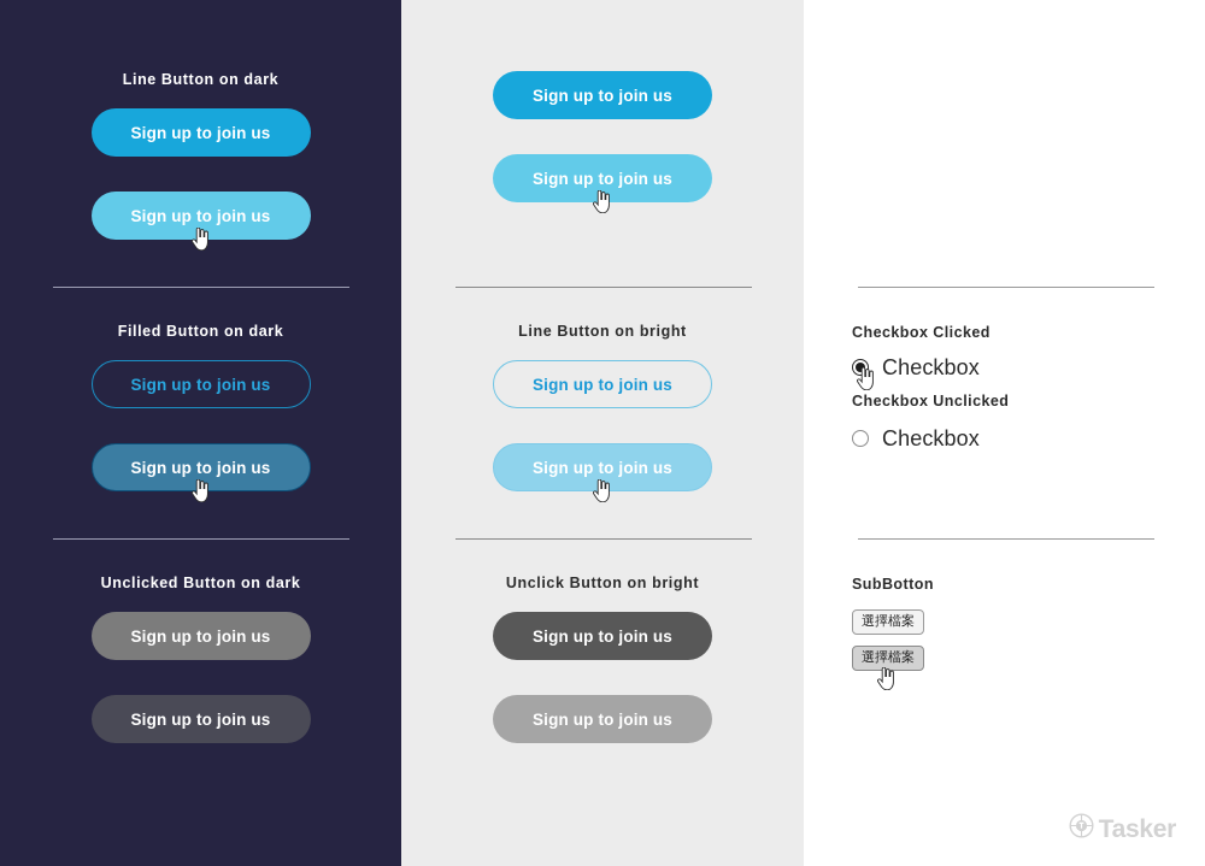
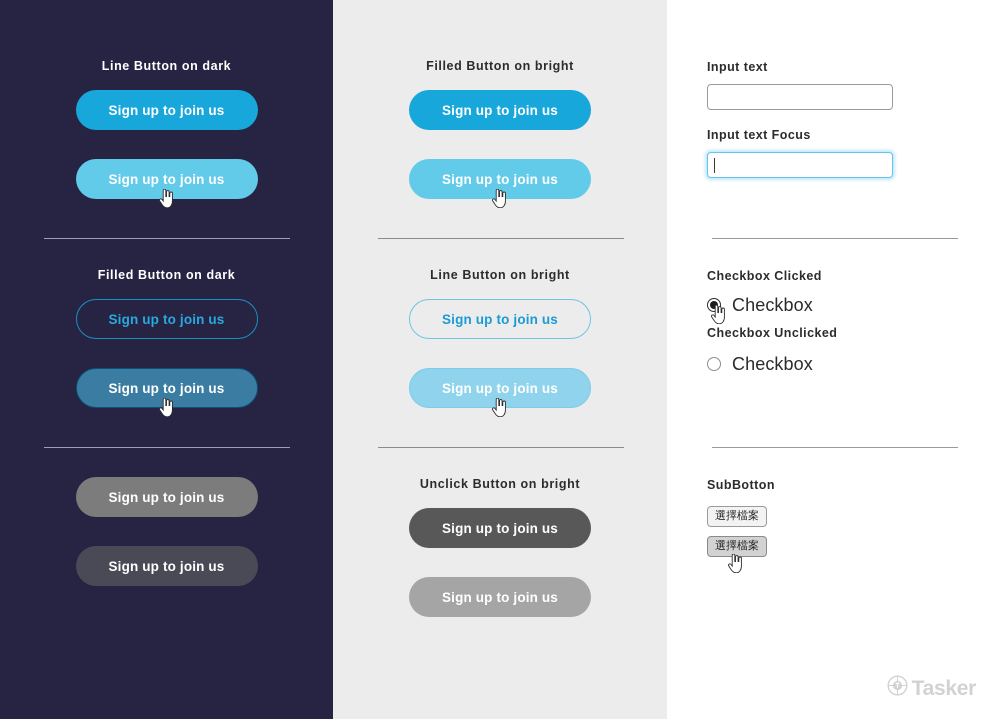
  Line Button on dark
  Sign up to join us
  Sign up to join us
  Filled Button on dark
  Sign up to join us
  Sign up to join us
- Unclicked Button on dark
  Sign up to join us
  Sign up to join us
+ Filled Button on bright
  Sign up to join us
  Sign up to join us
  Line Button on bright
  Sign up to join us
  Sign up to join us
  Unclick Button on bright
  Sign up to join us
  Sign up to join us
+ Input text
+ Input text Focus
  Checkbox Clicked
  Checkbox
  Checkbox Unclicked
  Checkbox
  SubBotton
  選擇檔案
  選擇檔案
  Tasker
